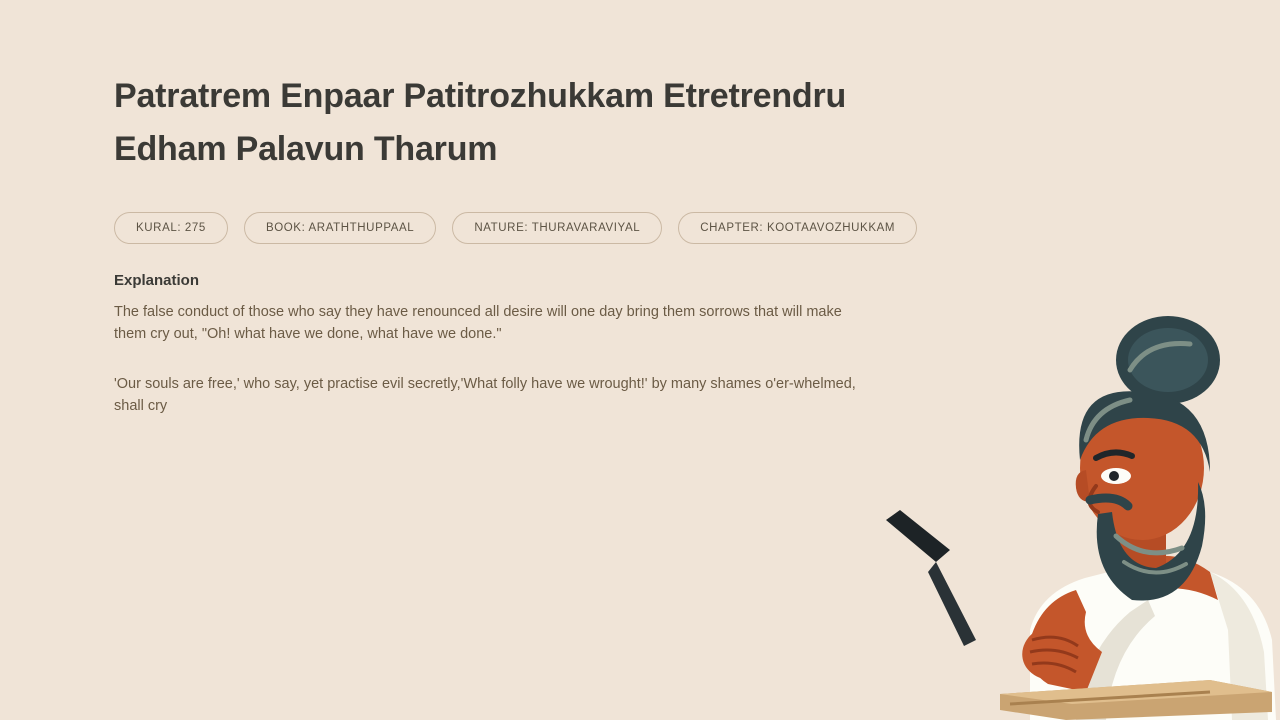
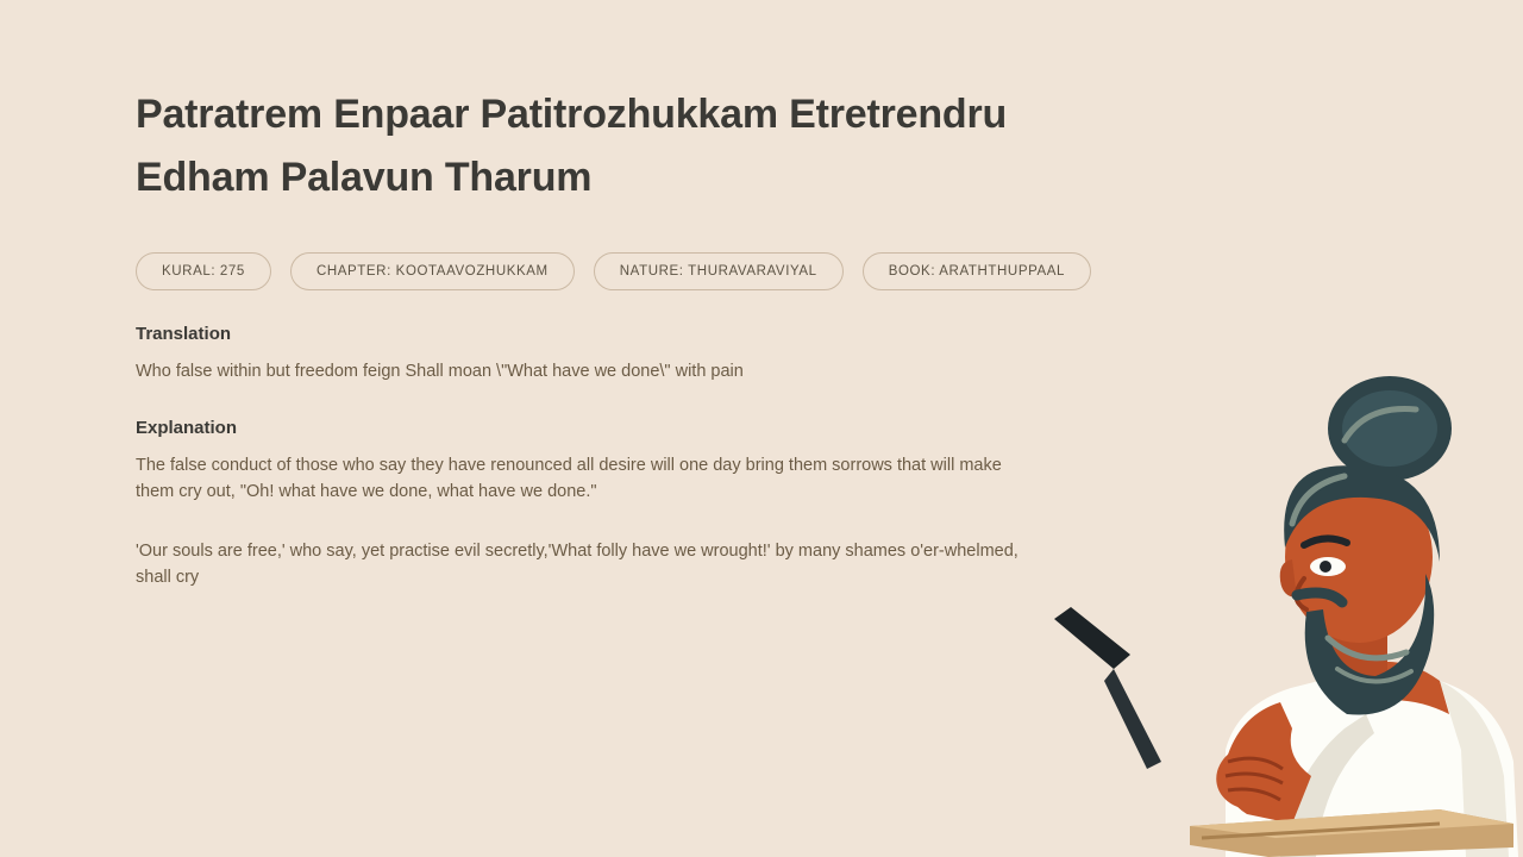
  Patratrem Enpaar Patitrozhukkam Etretrendru Edham Palavun Tharum
  KURAL: 275
- BOOK: ARATHTHUPPAAL
+ CHAPTER: KOOTAAVOZHUKKAM
  NATURE: THURAVARAVIYAL
- CHAPTER: KOOTAAVOZHUKKAM
+ BOOK: ARATHTHUPPAAL
+ Translation
+ Who false within but freedom feign Shall moan \"What have we done\" with pain
  Explanation
  The false conduct of those who say they have renounced all desire will one day bring them sorrows that will make them cry out, "Oh! what have we done, what have we done."
  'Our souls are free,' who say, yet practise evil secretly,'What folly have we wrought!' by many shames o'er-whelmed, shall cry
